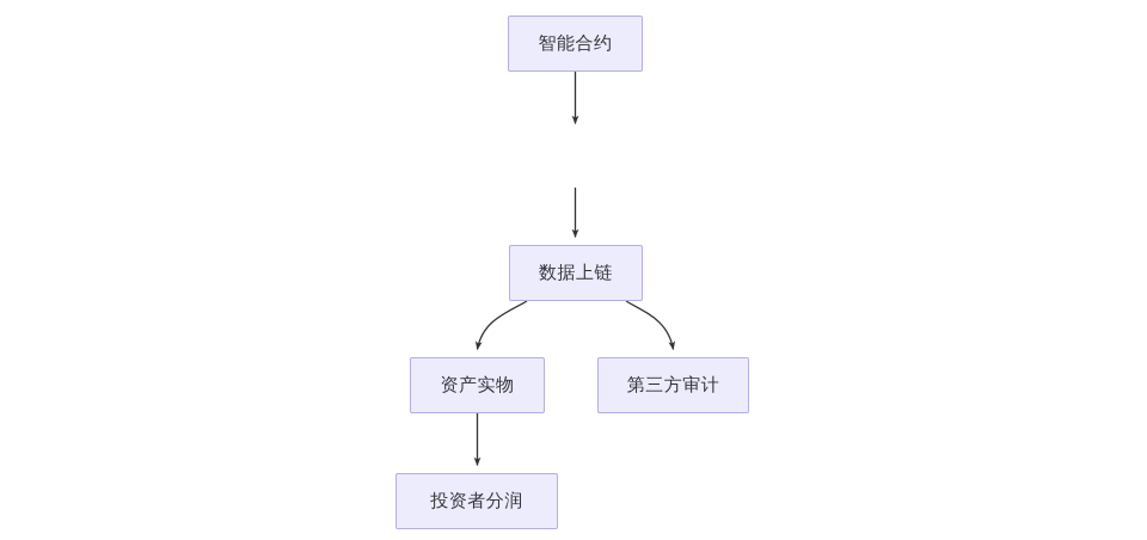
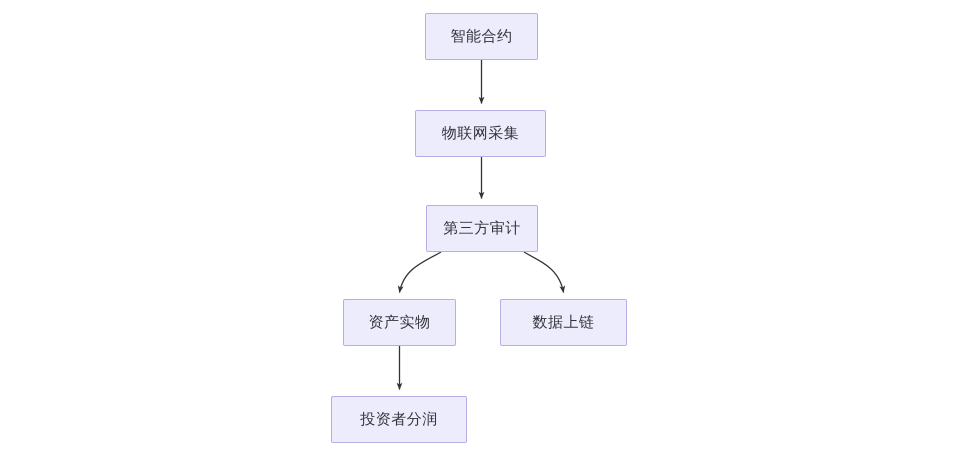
  智能合约
+ 物联网采集
- 数据上链
+ 第三方审计
  资产实物
- 第三方审计
+ 数据上链
  投资者分润
